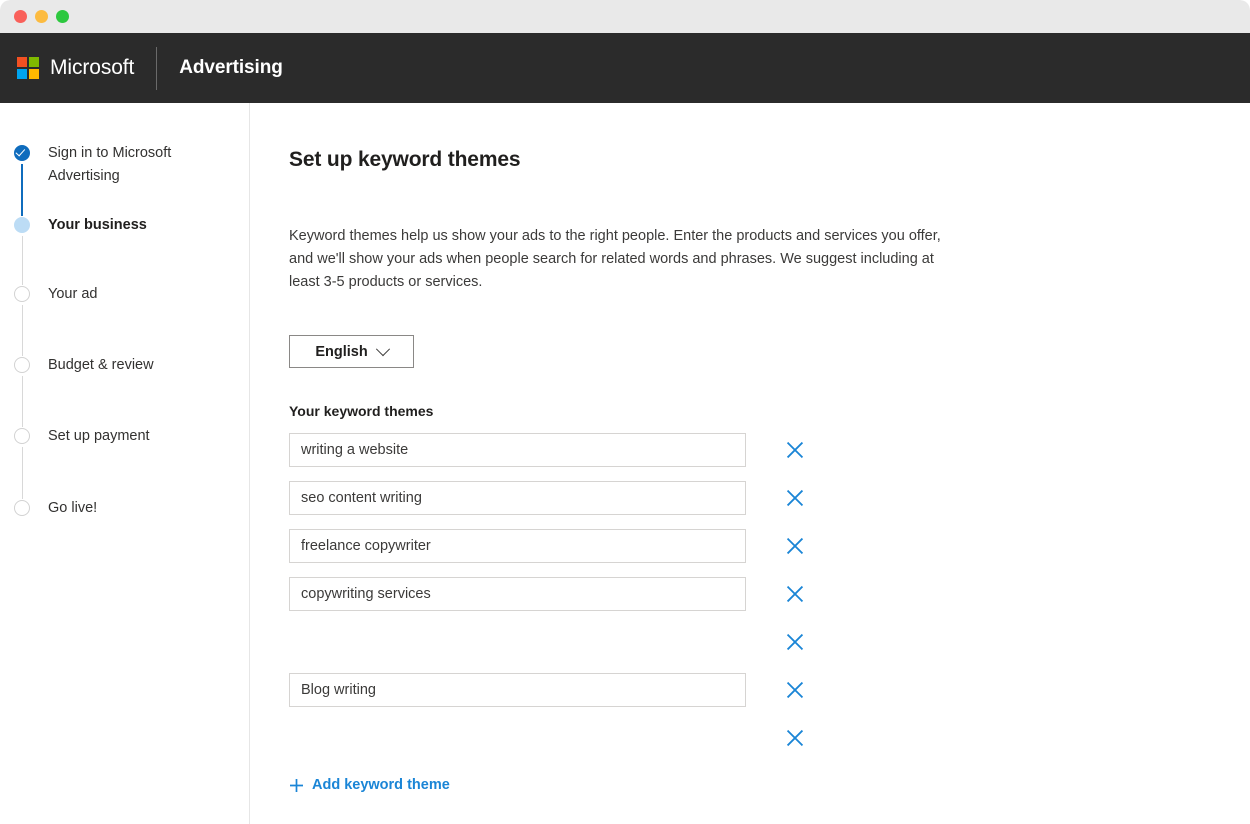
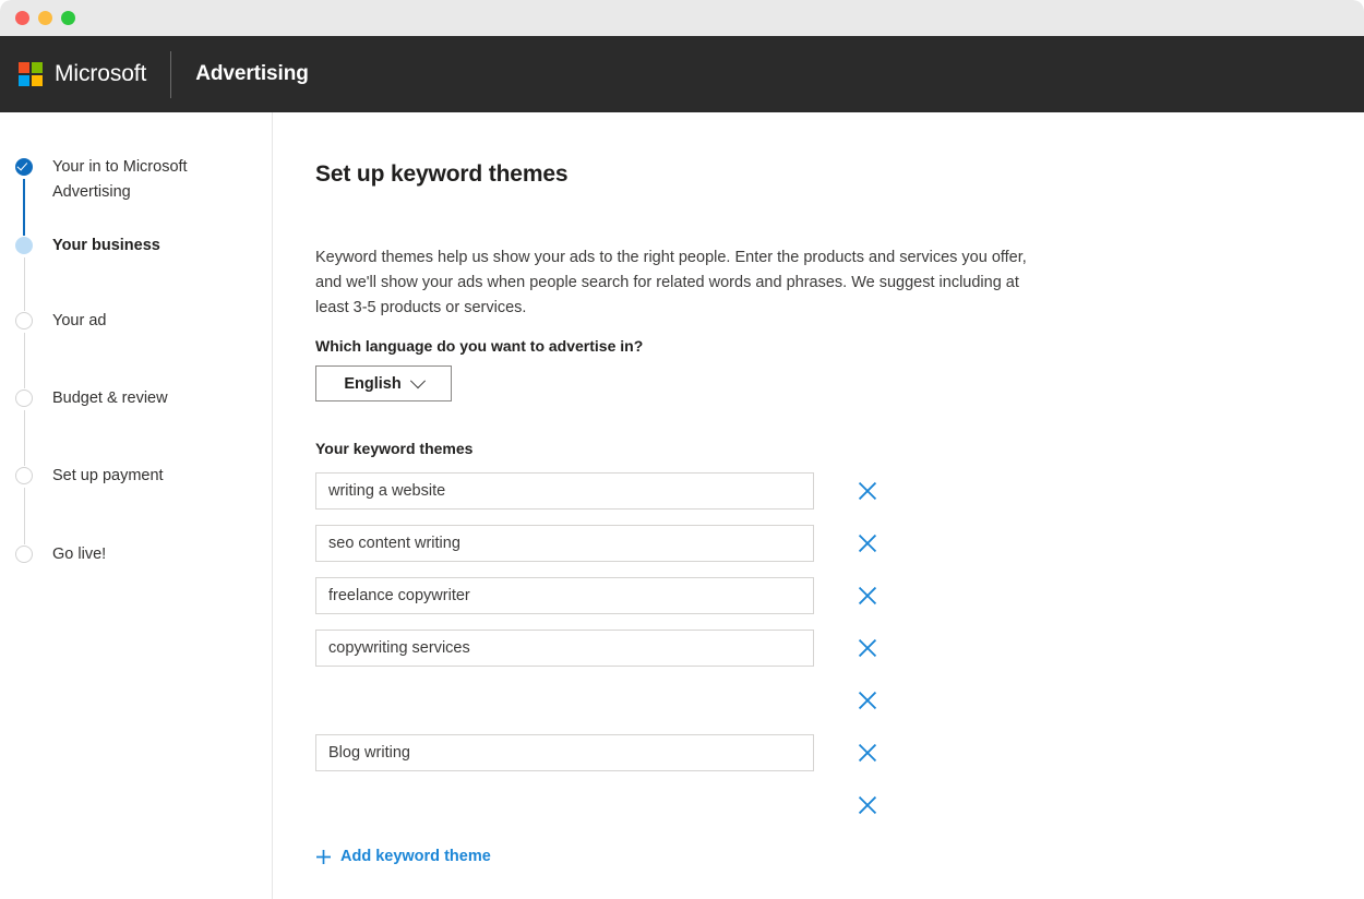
  Microsoft
  Advertising
- Sign in to Microsoft Advertising
+ Your in to Microsoft Advertising
  Your business
  Your ad
  Budget & review
  Set up payment
  Go live!
  Set up keyword themes
  Keyword themes help us show your ads to the right people. Enter the products and services you offer, and we'll show your ads when people search for related words and phrases. We suggest including at least 3-5 products or services.
+ Which language do you want to advertise in?
  English
  Your keyword themes
  writing a website
  seo content writing
  freelance copywriter
  copywriting services
  Blog writing
  Add keyword theme
